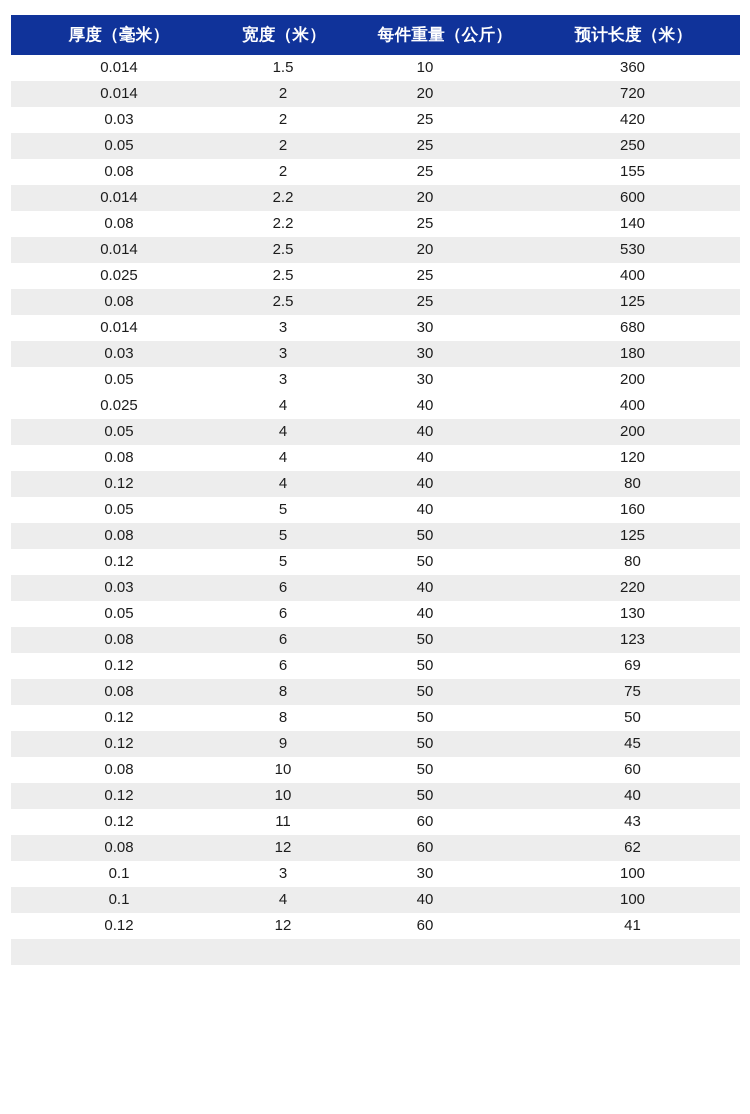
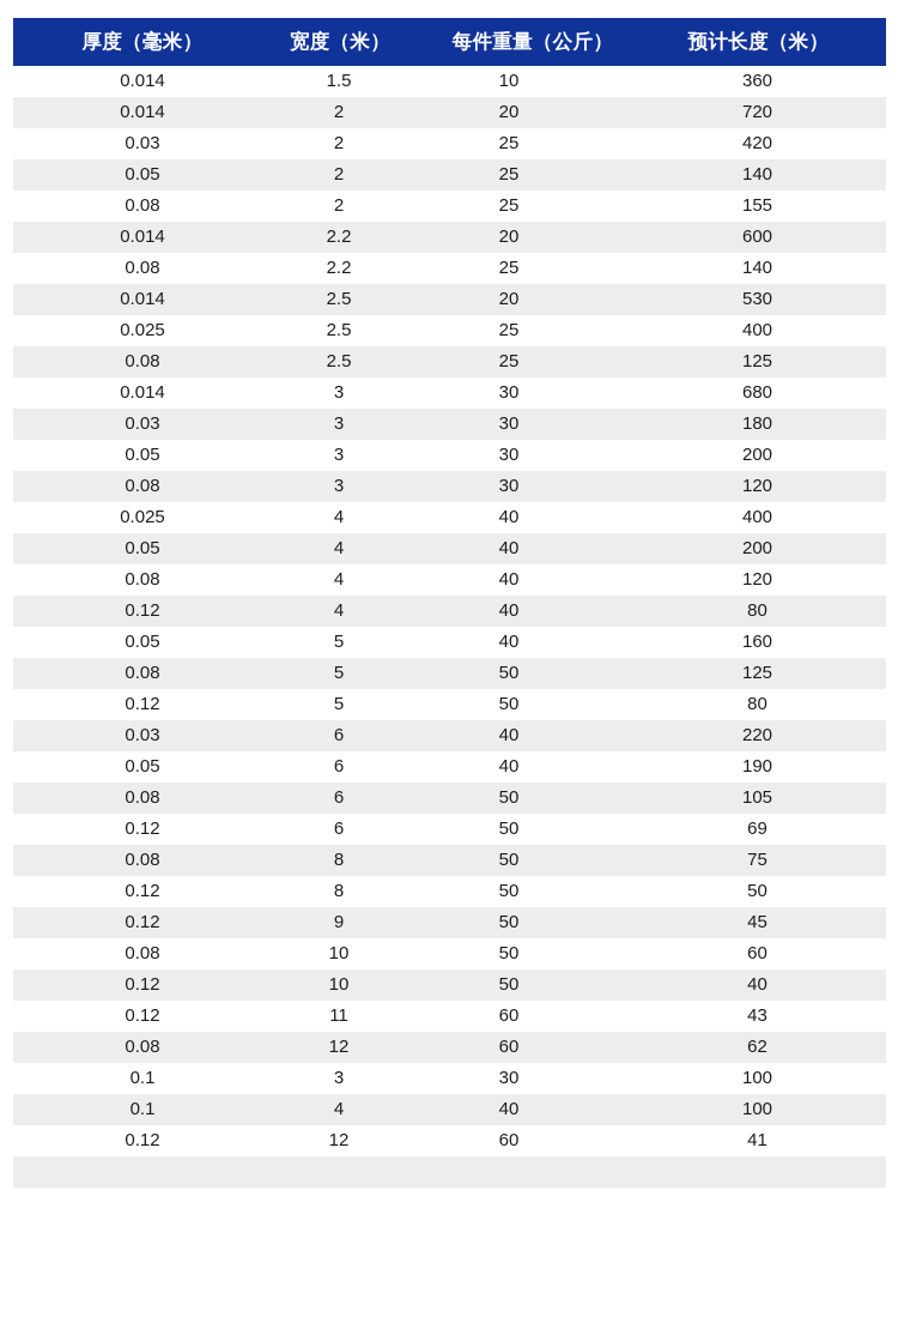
  厚度（毫米）	宽度（米）	每件重量（公斤）	预计长度（米）
  0.014	1.5	10	360
  0.014	2	20	720
  0.03	2	25	420
- 0.05	2	25	250
+ 0.05	2	25	140
  0.08	2	25	155
  0.014	2.2	20	600
  0.08	2.2	25	140
  0.014	2.5	20	530
  0.025	2.5	25	400
  0.08	2.5	25	125
  0.014	3	30	680
  0.03	3	30	180
  0.05	3	30	200
+ 0.08	3	30	120
  0.025	4	40	400
  0.05	4	40	200
  0.08	4	40	120
  0.12	4	40	80
  0.05	5	40	160
  0.08	5	50	125
  0.12	5	50	80
  0.03	6	40	220
- 0.05	6	40	130
+ 0.05	6	40	190
- 0.08	6	50	123
+ 0.08	6	50	105
  0.12	6	50	69
  0.08	8	50	75
  0.12	8	50	50
  0.12	9	50	45
  0.08	10	50	60
  0.12	10	50	40
  0.12	11	60	43
  0.08	12	60	62
  0.1	3	30	100
  0.1	4	40	100
  0.12	12	60	41
